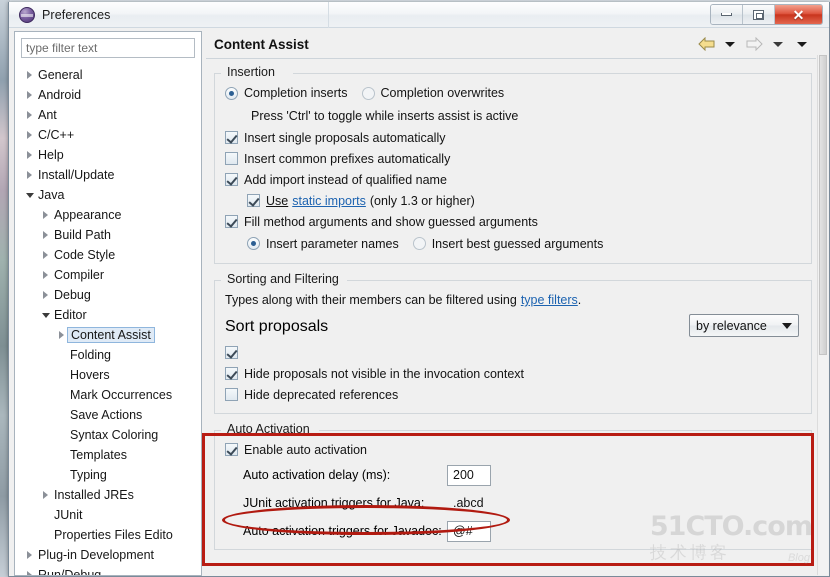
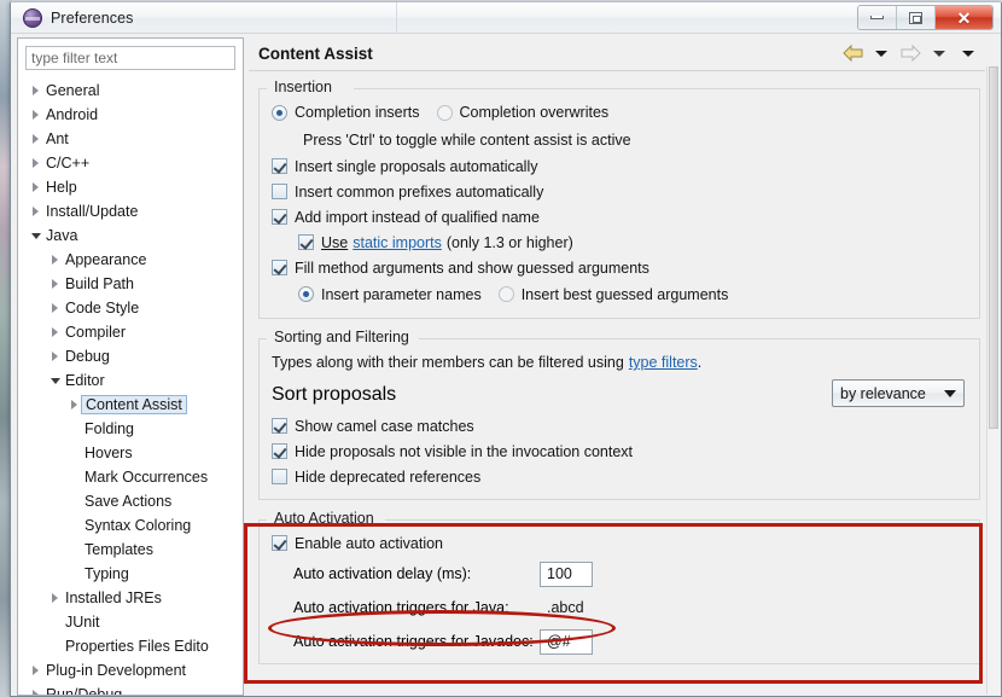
  Preferences
  ✕
  type filter text
  General
  Android
  Ant
  C/C++
  Help
  Install/Update
  Java
  Appearance
  Build Path
  Code Style
  Compiler
  Debug
  Editor
  Content Assist
  Folding
  Hovers
  Mark Occurrences
  Save Actions
  Syntax Coloring
  Templates
  Typing
  Installed JREs
  JUnit
  Properties Files Edito
  Plug-in Development
  Content Assist
  Insertion
  Completion inserts
  Completion overwrites
- Press 'Ctrl' to toggle while inserts assist is active
+ Press 'Ctrl' to toggle while content assist is active
  Insert single proposals automatically
  Insert common prefixes automatically
  Add import instead of qualified name
  Use
  static imports
  (only 1.3 or higher)
  Fill method arguments and show guessed arguments
  Insert parameter names
  Insert best guessed arguments
  Sorting and Filtering
  Types along with their members can be filtered using
  type filters
  .
  Sort proposals
  by relevance
+ Show camel case matches
  Hide proposals not visible in the invocation context
  Hide deprecated references
  Auto Activation
  Enable auto activation
  Auto activation delay (ms):
- 200
+ 100
- JUnit activation triggers for Java:
+ Auto activation triggers for Java:
  .abcd
  Auto activation triggers for Javadoc:
  @#
- 51CTO.com
- 技术博客
- Blog
